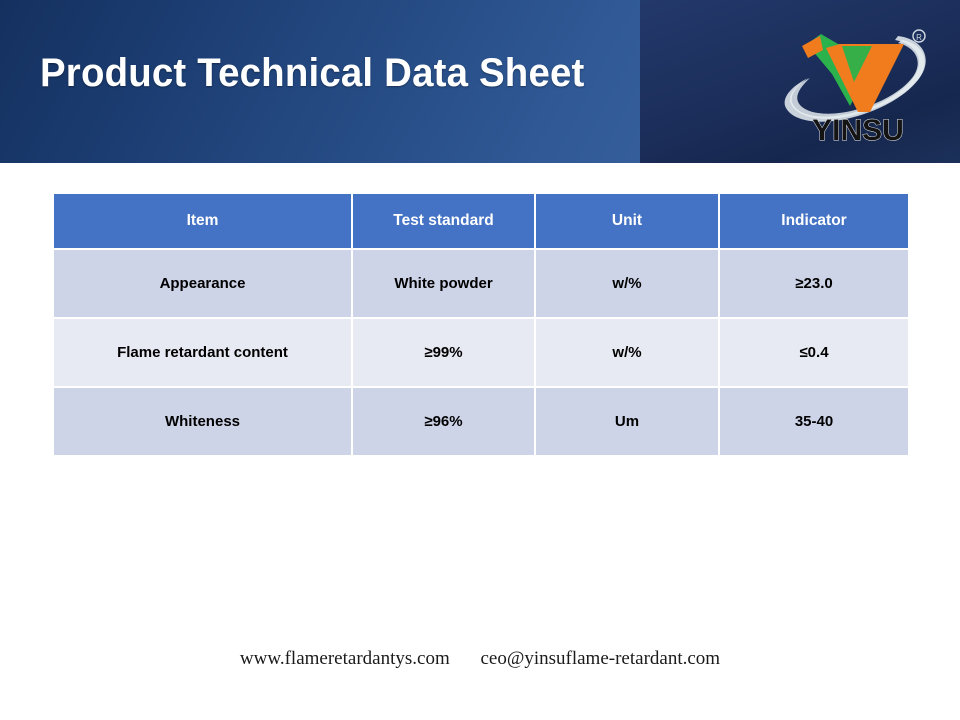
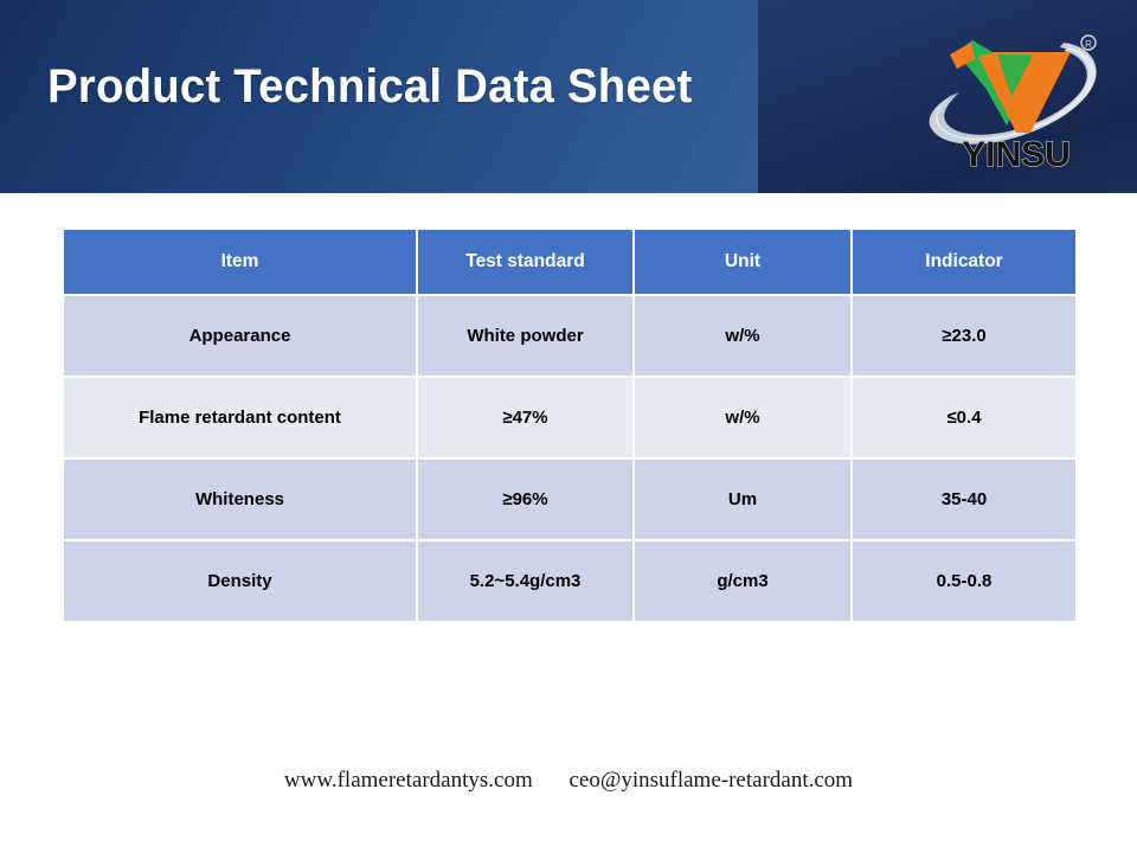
  Product Technical Data Sheet
  R
  YINSU
  Item	Test standard	Unit	Indicator
  Appearance	White powder	w/%	≥23.0
- Flame retardant content	≥99%	w/%	≤0.4
+ Flame retardant content	≥47%	w/%	≤0.4
  Whiteness	≥96%	Um	35-40
+ Density	5.2~5.4g/cm3	g/cm3	0.5-0.8
  www.flameretardantys.com ceo@yinsuflame-retardant.com
